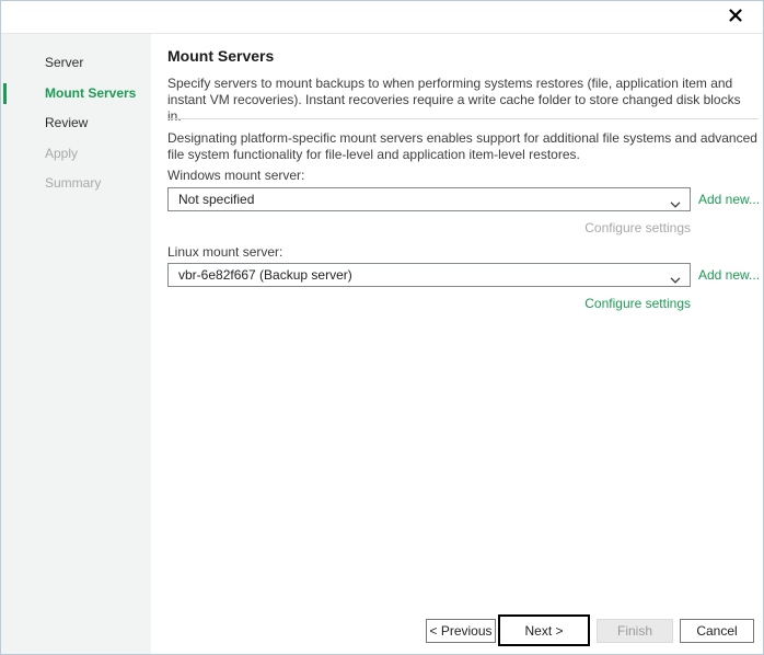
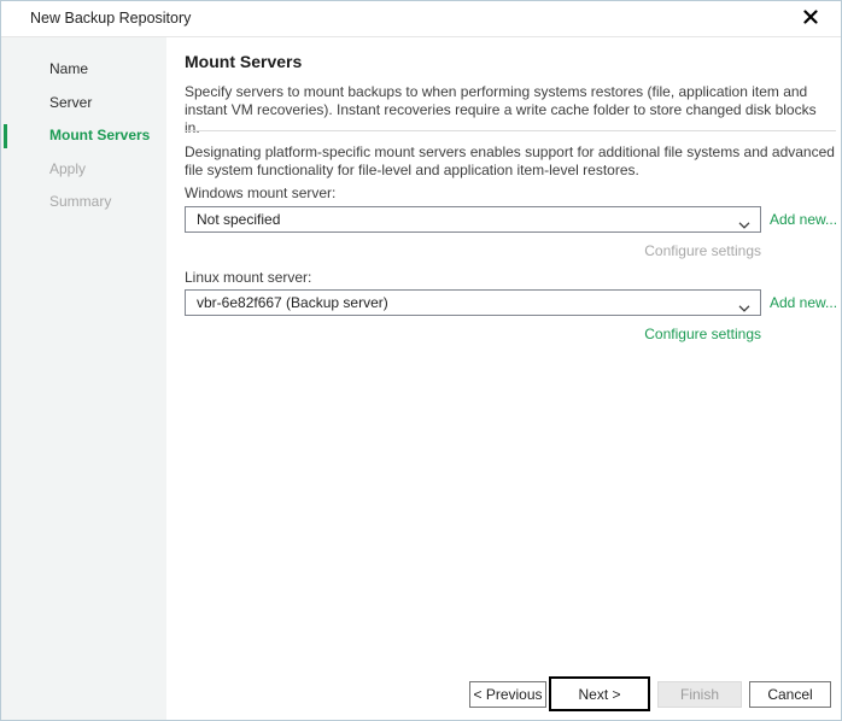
+ New Backup Repository
+ Name
  Server
  Mount Servers
- Review
  Apply
  Summary
  Mount Servers
  Specify servers to mount backups to when performing systems restores (file, application item and instant VM recoveries). Instant recoveries require a write cache folder to store changed disk blocks in.
  Designating platform-specific mount servers enables support for additional file systems and advanced file system functionality for file-level and application item-level restores.
  Windows mount server:
  Not specified
  Add new...
  Configure settings
  Linux mount server:
  vbr-6e82f667 (Backup server)
  Add new...
  Configure settings
  < Previous
  Next >
  Finish
  Cancel
